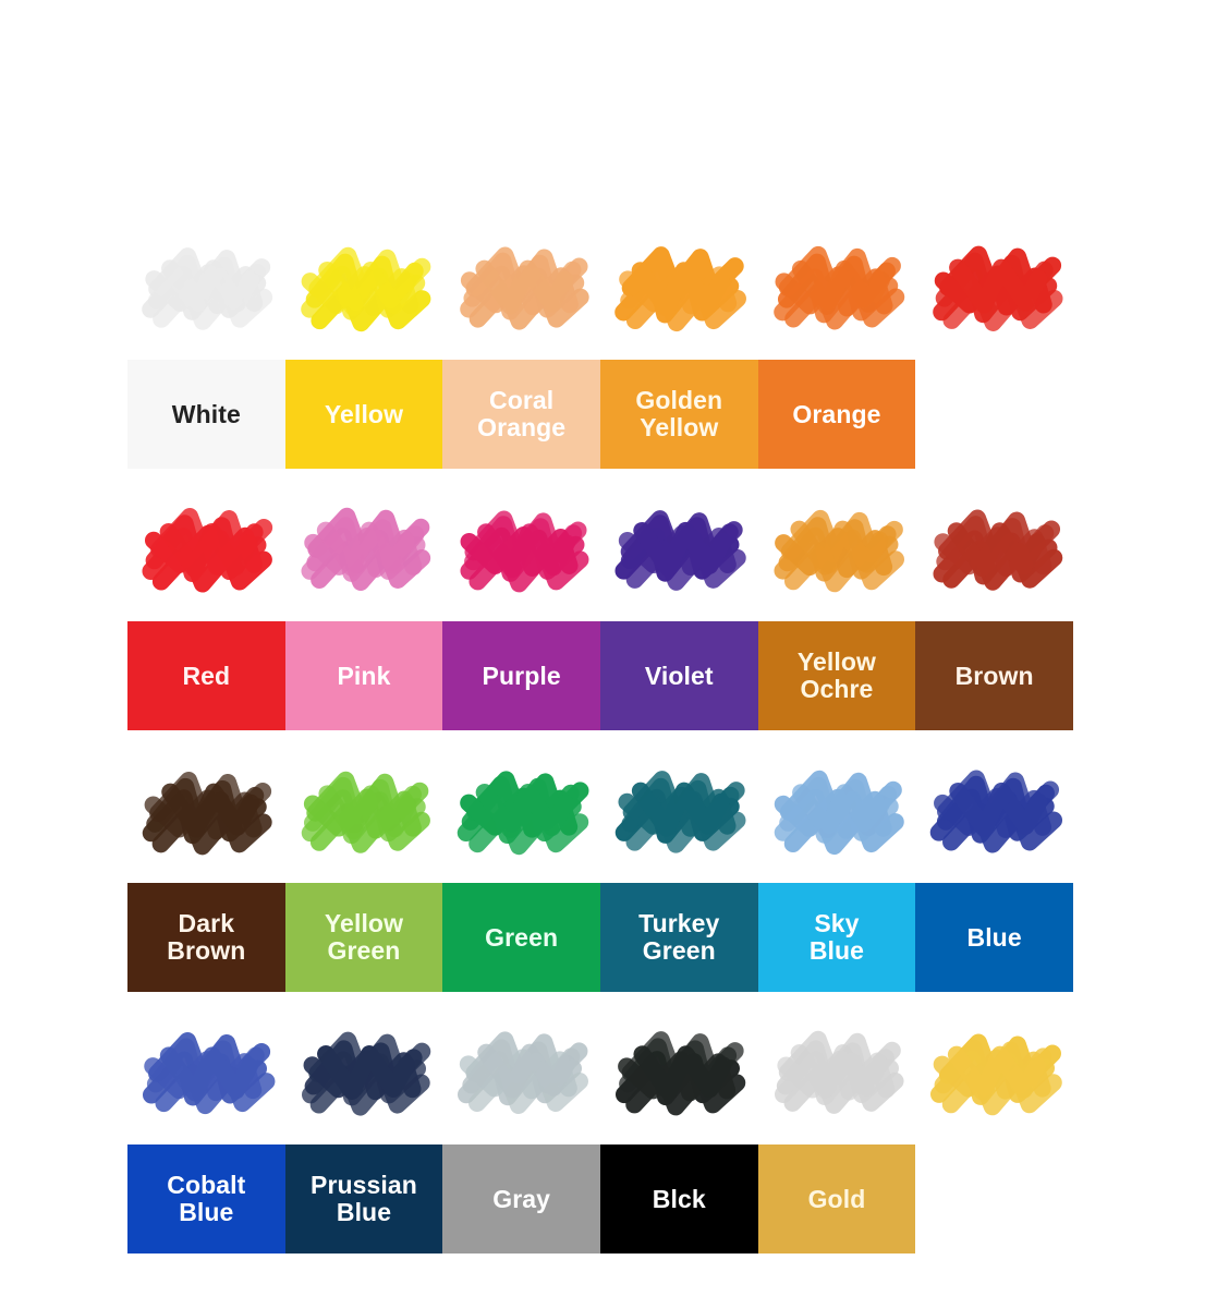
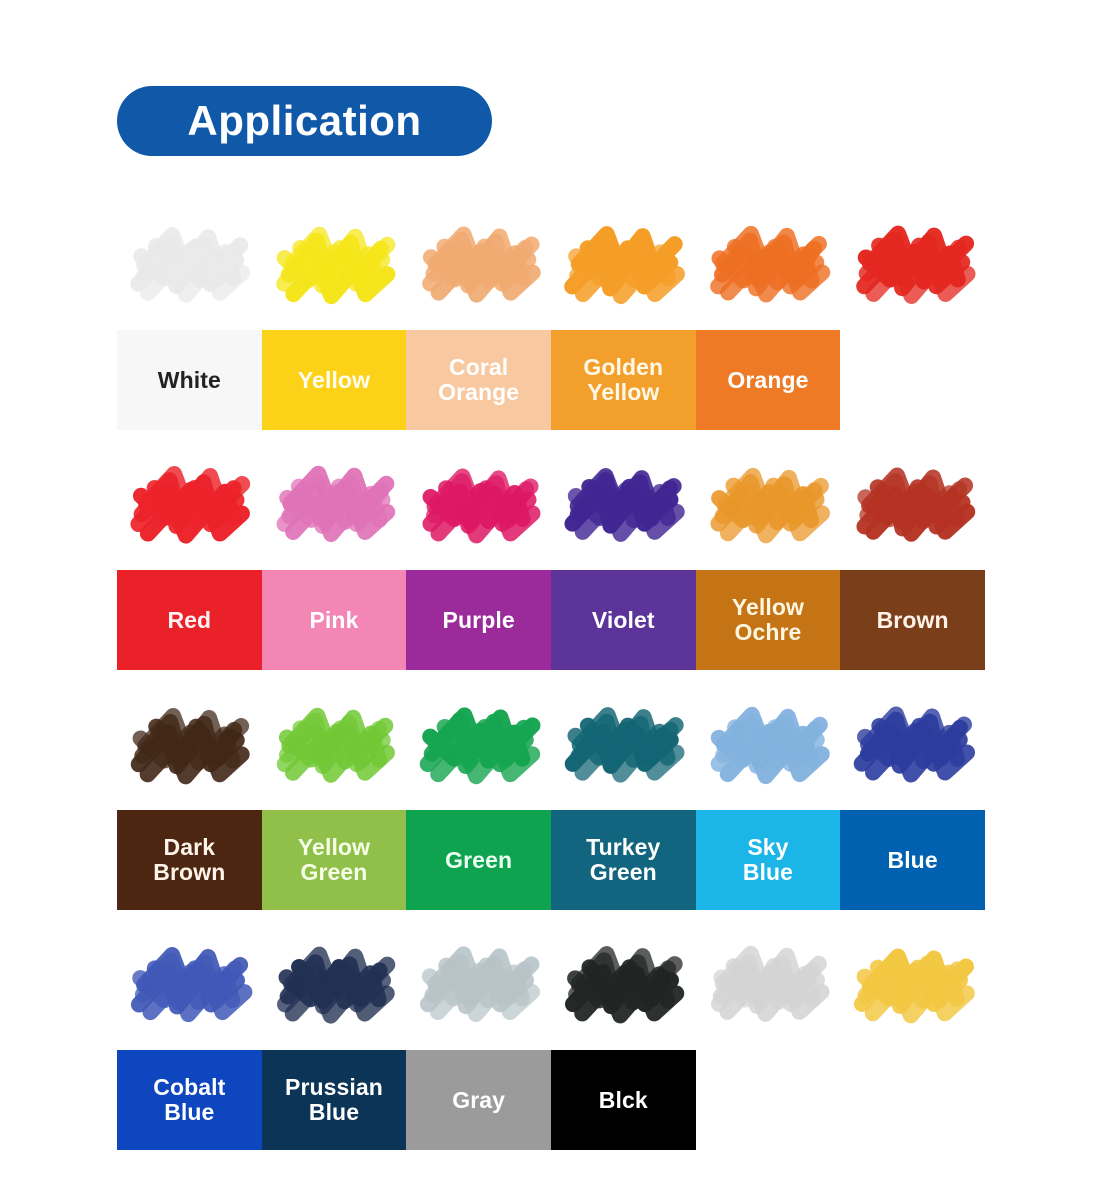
+ Application
  White
  Yellow
  Coral
  Orange
  Golden
  Yellow
  Orange
  Red
  Pink
  Purple
  Violet
  Yellow
  Ochre
  Brown
  Dark
  Brown
  Yellow
  Green
  Green
  Turkey
  Green
  Sky
  Blue
  Blue
  Cobalt
  Blue
  Prussian
  Blue
  Gray
  Blck
- Gold
